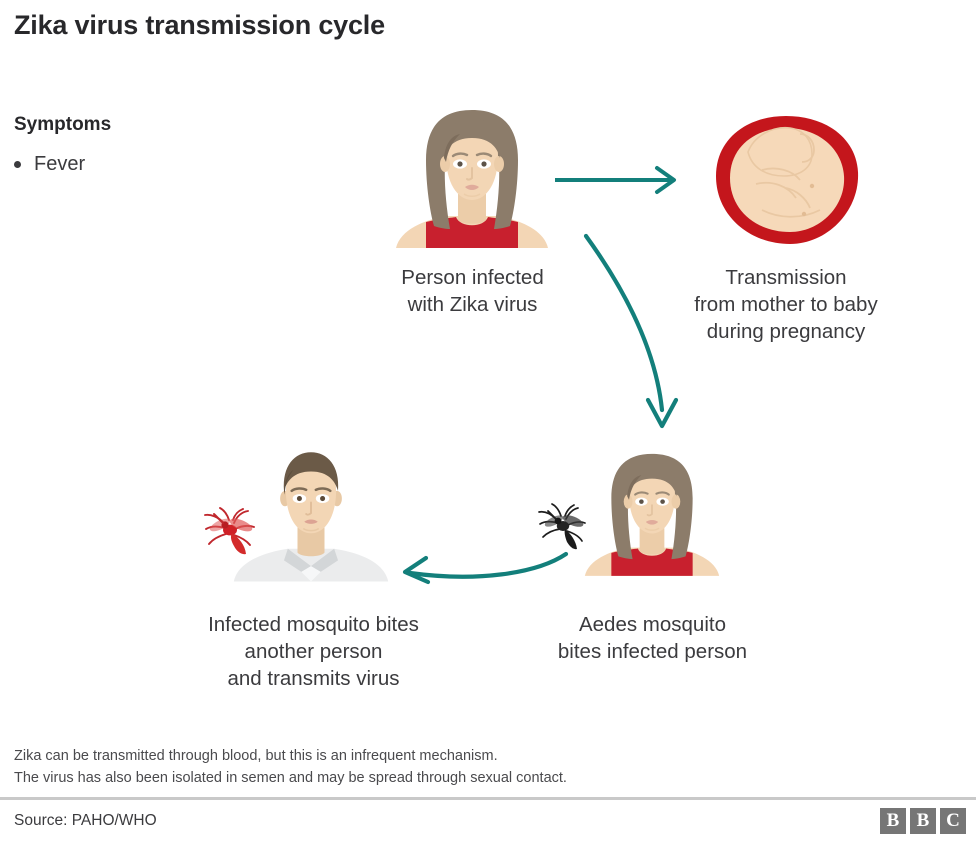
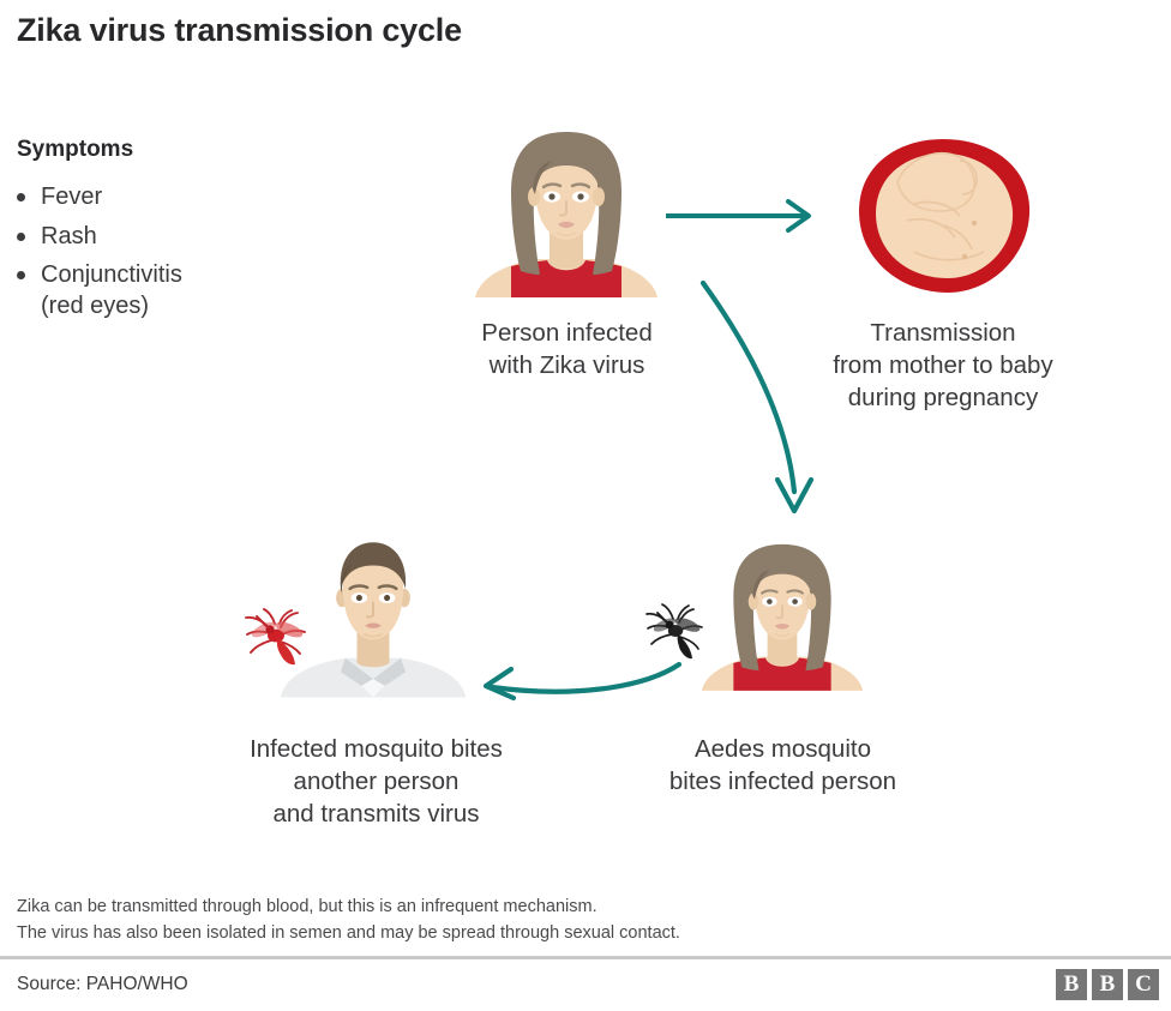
  Zika virus transmission cycle
  Symptoms
  Fever
+ Rash
+ Conjunctivitis
+ (red eyes)
  Person infected
  with Zika virus
  Transmission
  from mother to baby
  during pregnancy
  Aedes mosquito
  bites infected person
  Infected mosquito bites
  another person
  and transmits virus
  Zika can be transmitted through blood, but this is an infrequent mechanism.
  The virus has also been isolated in semen and may be spread through sexual contact.
  Source: PAHO/WHO
  B
  B
  C
